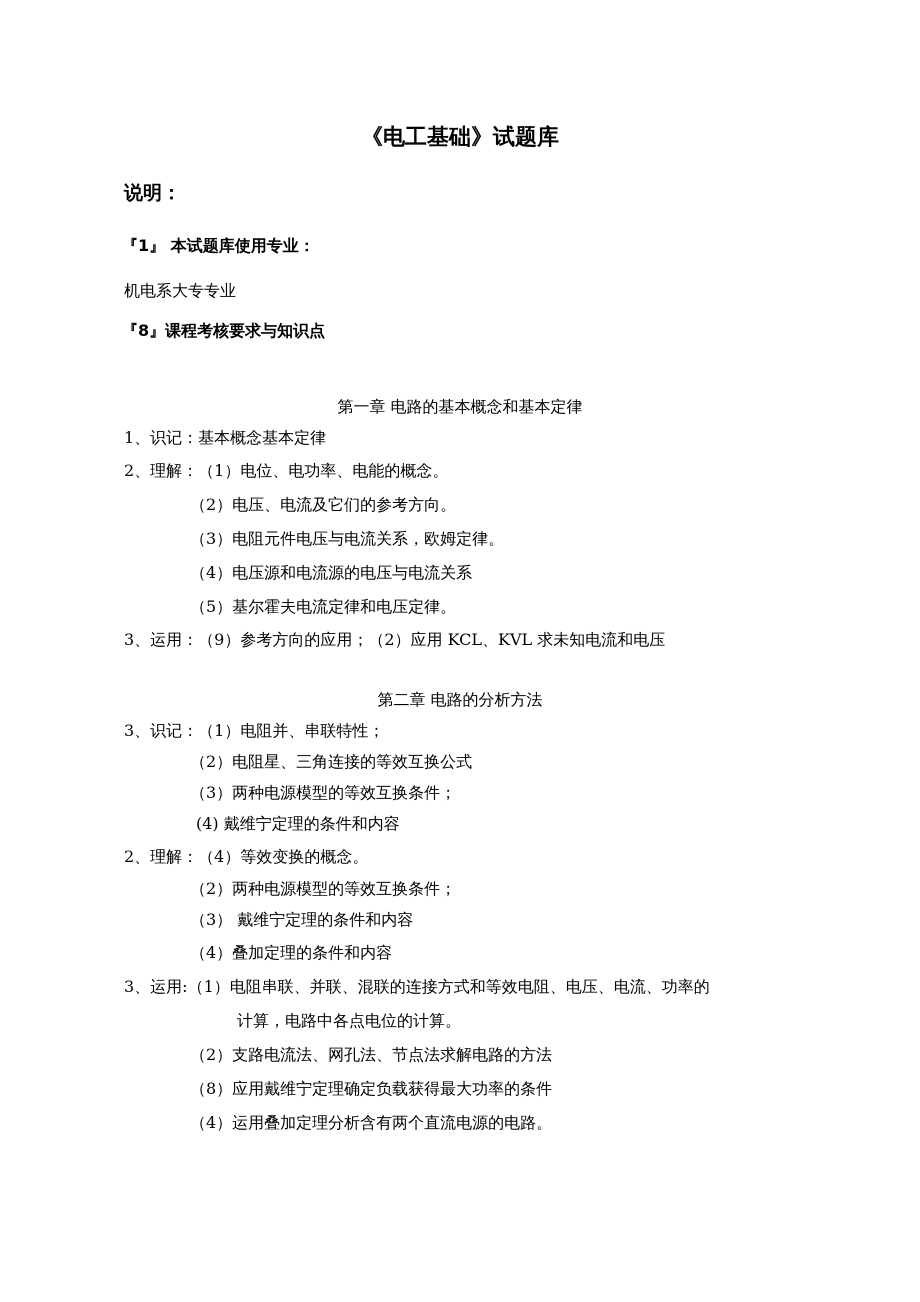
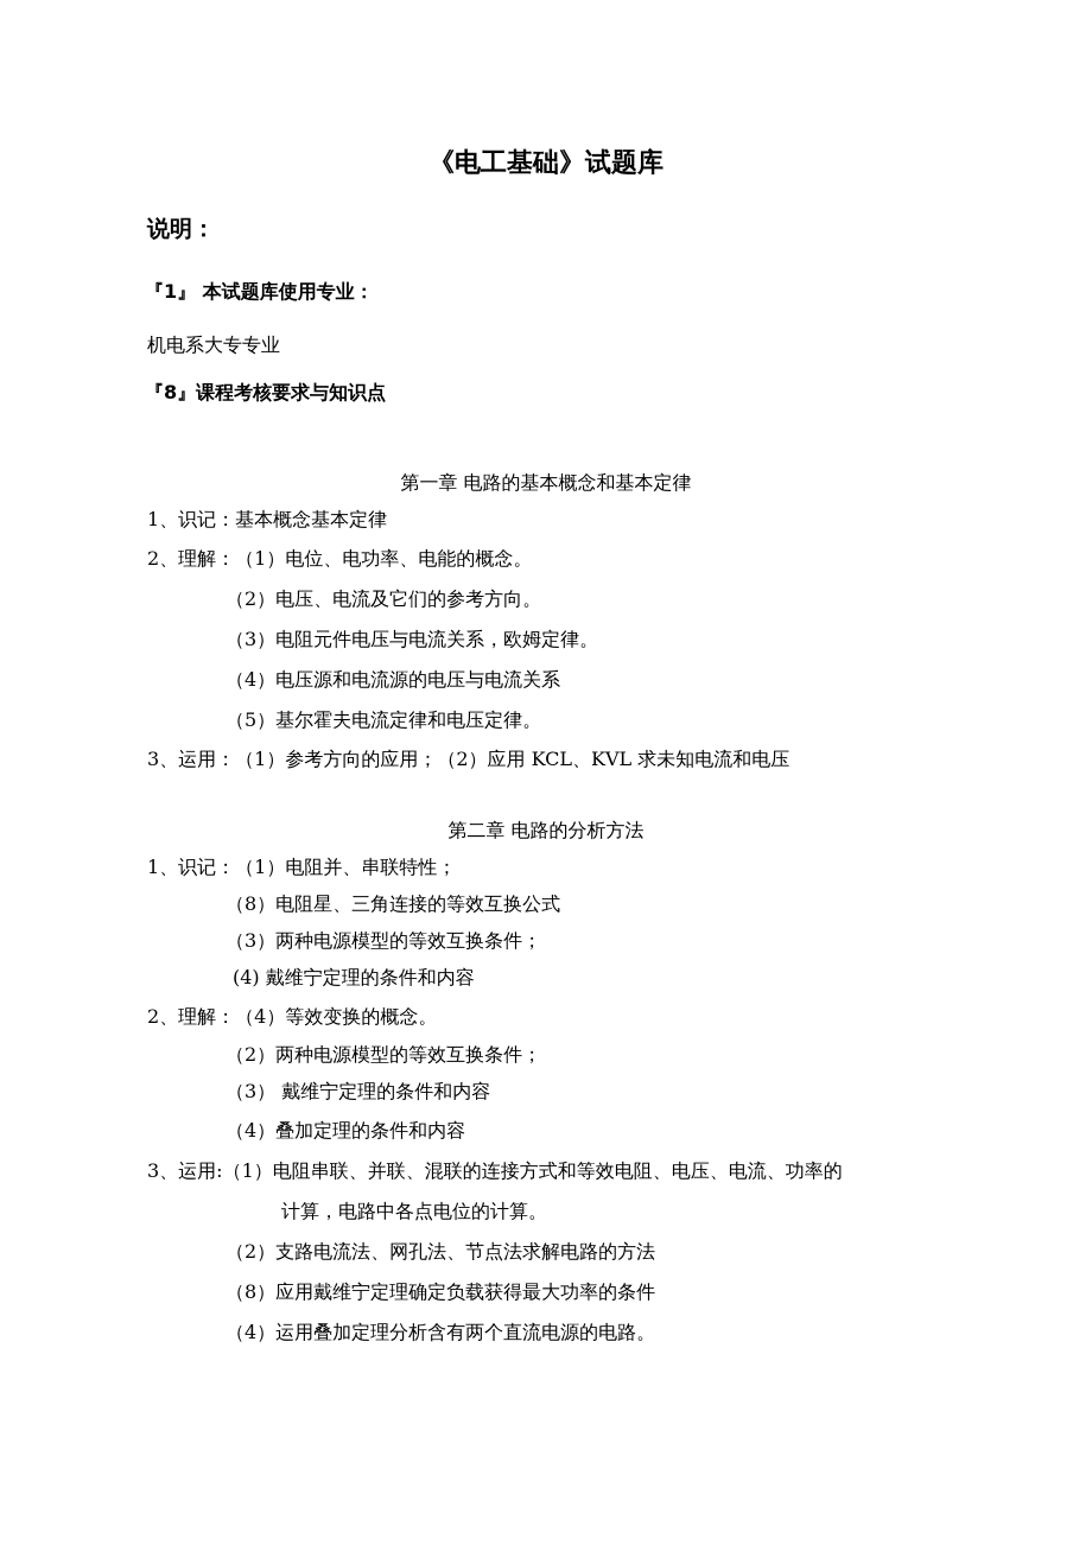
  《电工基础》试题库
  说明：
  『1』 本试题库使用专业：
  机电系大专专业
  『8』课程考核要求与知识点
  第一章 电路的基本概念和基本定律
  1、识记：基本概念基本定律
  2、理解：（1）电位、电功率、电能的概念。
  （2）电压、电流及它们的参考方向。
  （3）电阻元件电压与电流关系，欧姆定律。
  （4）电压源和电流源的电压与电流关系
  （5）基尔霍夫电流定律和电压定律。
- 3、运用：（9）参考方向的应用；（2）应用 KCL、KVL 求未知电流和电压
+ 3、运用：（1）参考方向的应用；（2）应用 KCL、KVL 求未知电流和电压
  第二章 电路的分析方法
- 3、识记：（1）电阻并、串联特性；
+ 1、识记：（1）电阻并、串联特性；
- （2）电阻星、三角连接的等效互换公式
+ （8）电阻星、三角连接的等效互换公式
  （3）两种电源模型的等效互换条件；
  (4) 戴维宁定理的条件和内容
  2、理解：（4）等效变换的概念。
  （2）两种电源模型的等效互换条件；
  （3） 戴维宁定理的条件和内容
  （4）叠加定理的条件和内容
  3、运用:（1）电阻串联、并联、混联的连接方式和等效电阻、电压、电流、功率的
  计算，电路中各点电位的计算。
  （2）支路电流法、网孔法、节点法求解电路的方法
  （8）应用戴维宁定理确定负载获得最大功率的条件
  （4）运用叠加定理分析含有两个直流电源的电路。
